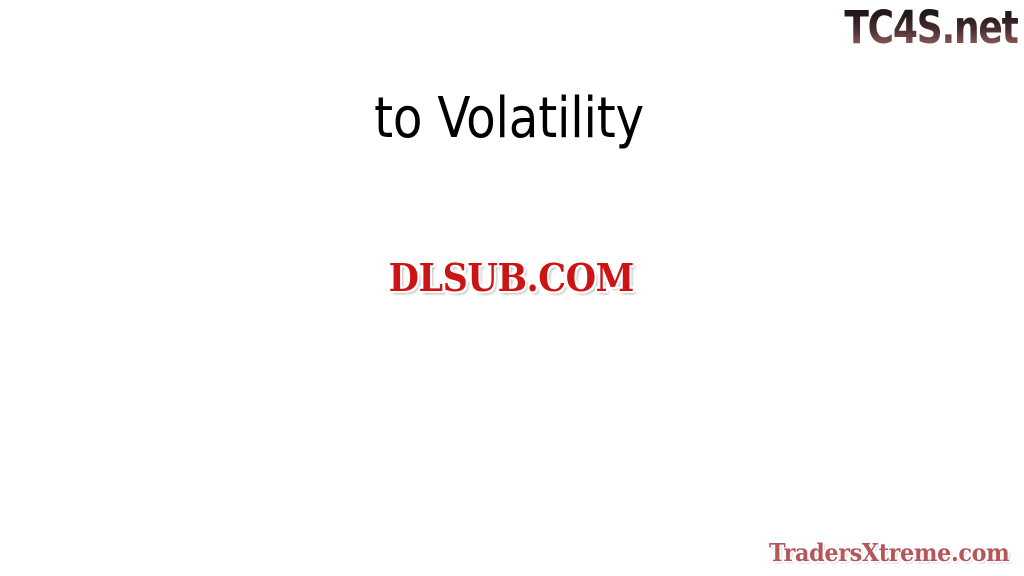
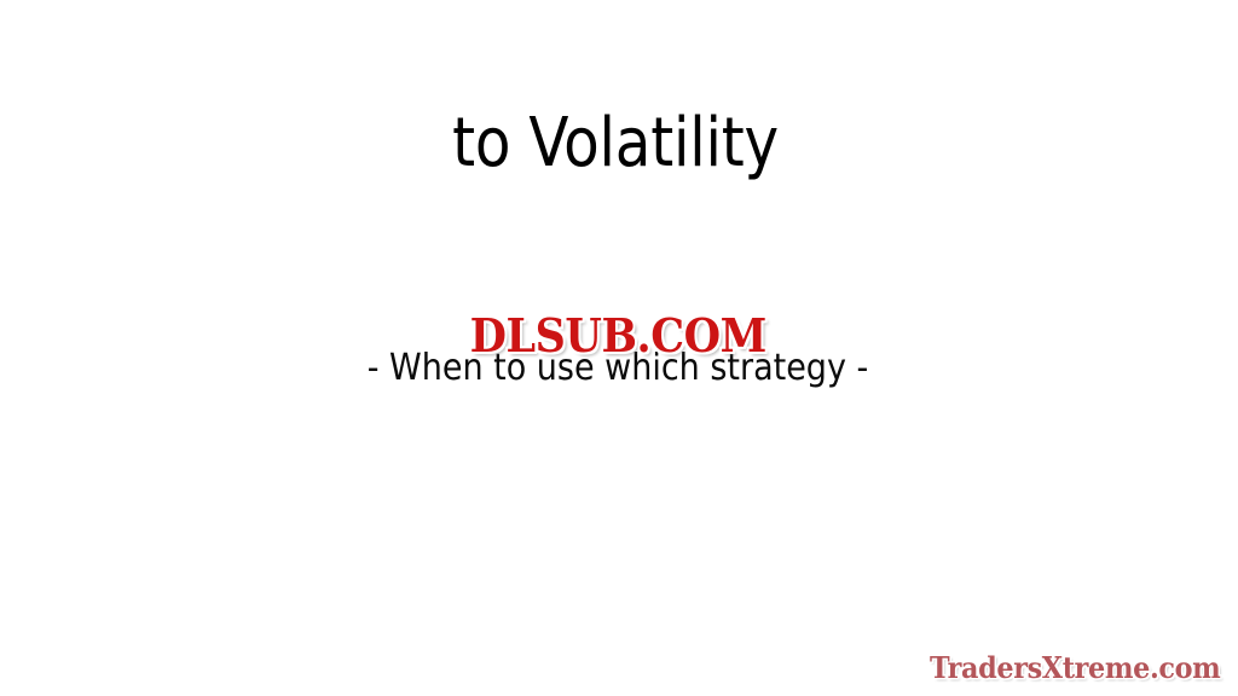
- TC4S.net
  to Volatility
+ - When to use which strategy -
  DLSUB.COM
  TradersXtreme.com
